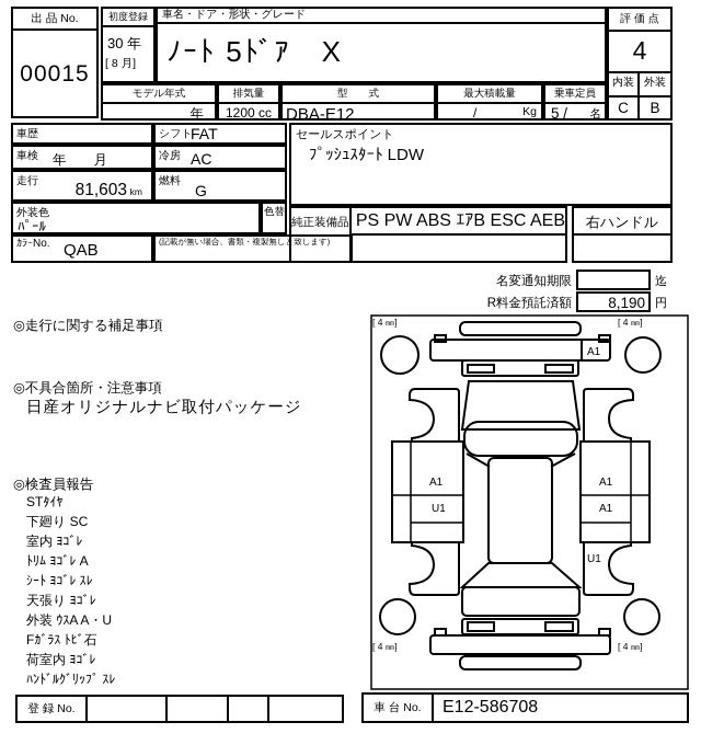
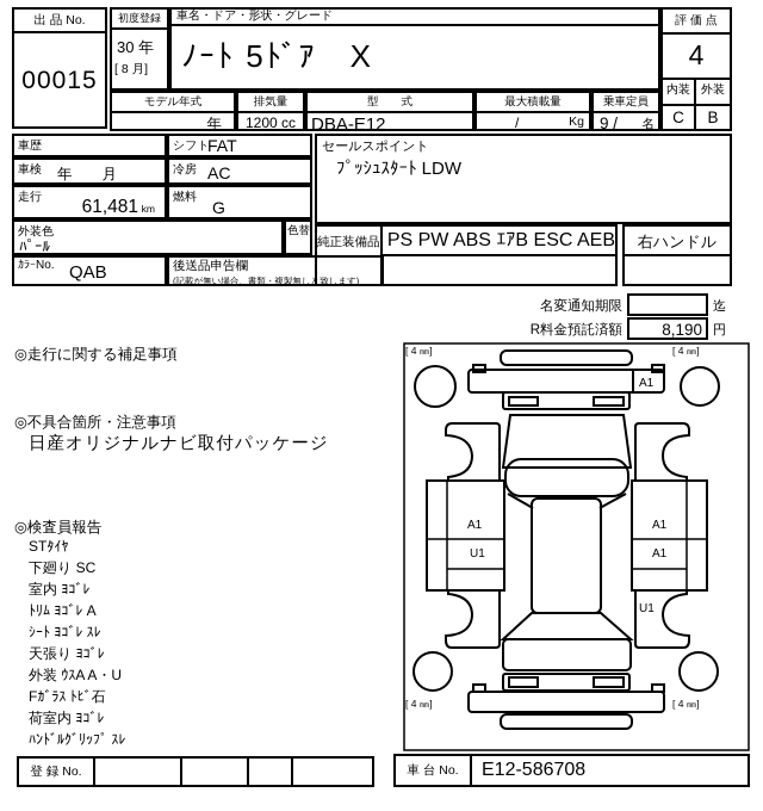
  出 品 No.
  00015
  初度登録
  30 年
  [ 8 月]
  車名・ドア・形状・グレード
  ﾉｰﾄ 5ﾄﾞｱ X
  モデル年式
  年
  排気量
  1200 cc
  型 式
  DBA-E12
  最大積載量
  /
  Kg
  乗車定員
- 5 /
+ 9 /
  名
  評 価 点
  4
  内装
  外装
  C
  B
  車歴
  シフト
  FAT
  車検
  年 月
  冷房
  AC
  走行
- 81,603
+ 61,481
  km
  燃料
  G
  外装色
  ﾊﾟｰﾙ
  色替
  ｶﾗｰNo.
  QAB
+ 後送品申告欄
  (記載が無い場合、書類・複製無しと致します)
  セールスポイント
  ﾌﾟｯｼｭｽﾀｰﾄ LDW
  純正装備品
  PS PW ABS ｴｱB ESC AEB
  右ハンドル
  名変通知期限
  迄
  R料金預託済額
  8,190
  円
  ◎走行に関する補足事項
  ◎不具合箇所・注意事項
  日産オリジナルナビ取付パッケージ
  ◎検査員報告
  STﾀｲﾔ
  下廻り SC
  室内 ﾖｺﾞﾚ
  ﾄﾘﾑ ﾖｺﾞﾚ A
  ｼｰﾄ ﾖｺﾞﾚ ｽﾚ
  天張り ﾖｺﾞﾚ
  外装 ｳｽA A・U
  Fｶﾞﾗｽ ﾄﾋﾞ石
  荷室内 ﾖｺﾞﾚ
  ﾊﾝﾄﾞﾙｸﾞﾘｯﾌﾟ ｽﾚ
  [ 4 ㎜]
  [ 4 ㎜]
  [ 4 ㎜]
  [ 4 ㎜]
  A1
  A1
  U1
  A1
  A1
  U1
  登 録 No.
  車 台 No.
  E12-586708
